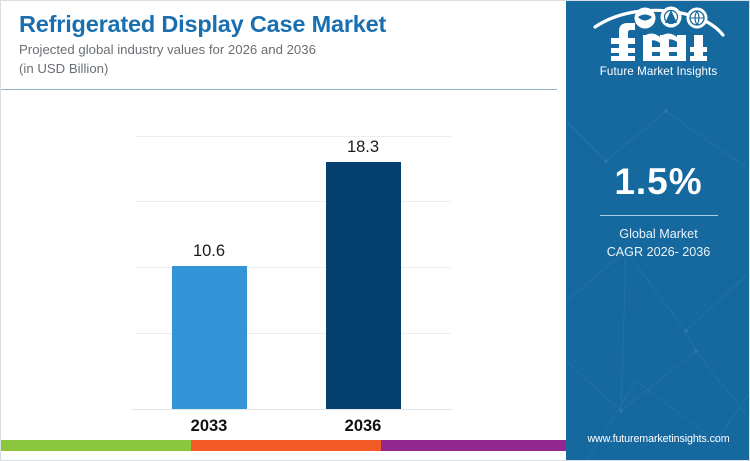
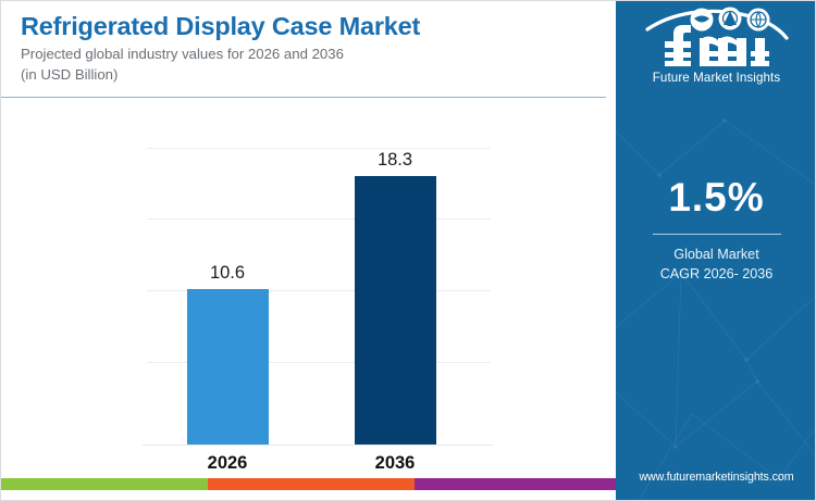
  Refrigerated Display Case Market
  Projected global industry values for 2026 and 2036
  (in USD Billion)
  10.6
  18.3
- 2033
+ 2026
  2036
  Future Market Insights
  1.5%
  Global Market
  CAGR 2026- 2036
  www.futuremarketinsights.com
